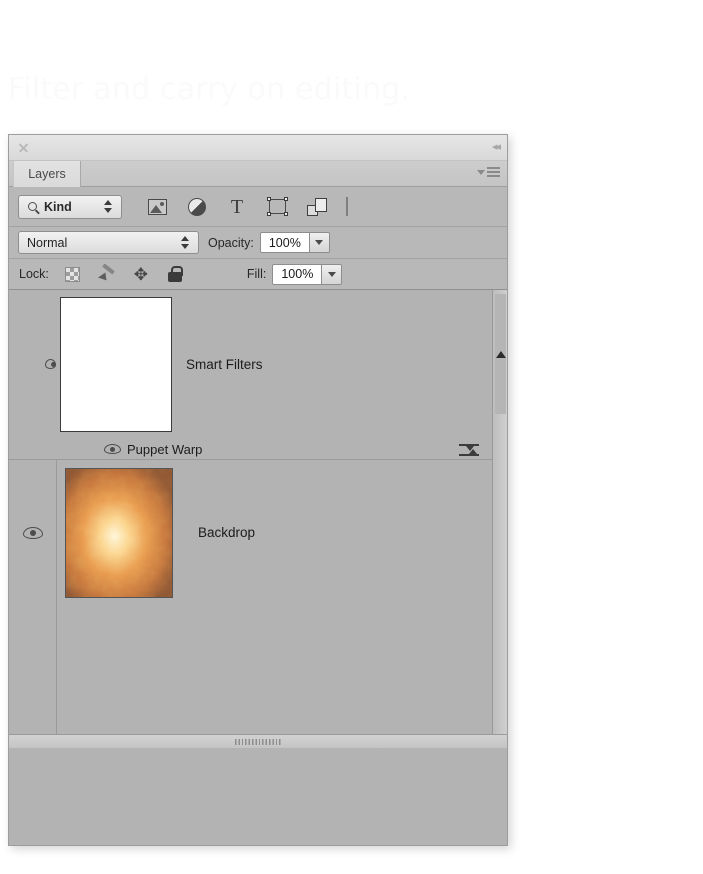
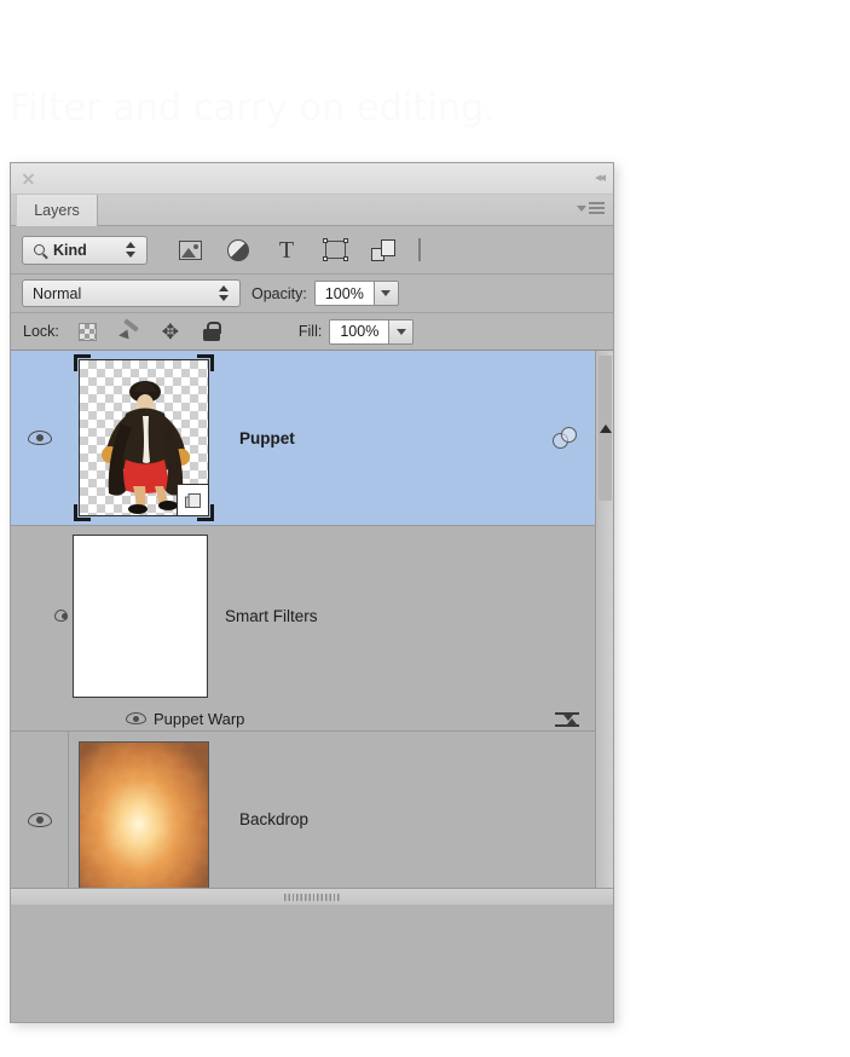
  ◂◂
  Layers
  Kind
  T
  Normal
  Opacity:
  100%
  Lock:
  ✥
  Fill:
  100%
+ Puppet
  Smart Filters
  Puppet Warp
  Backdrop
